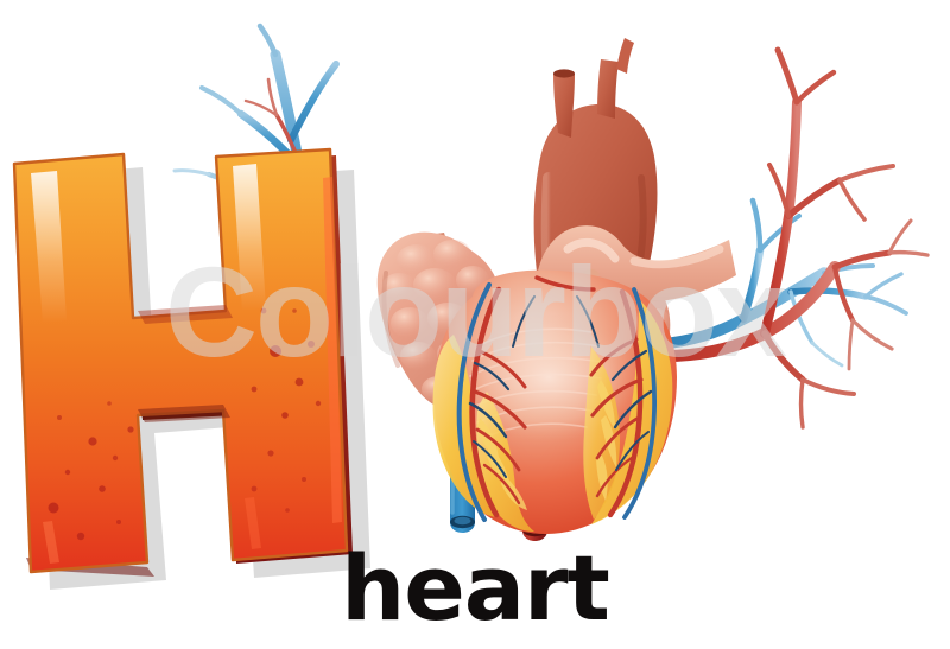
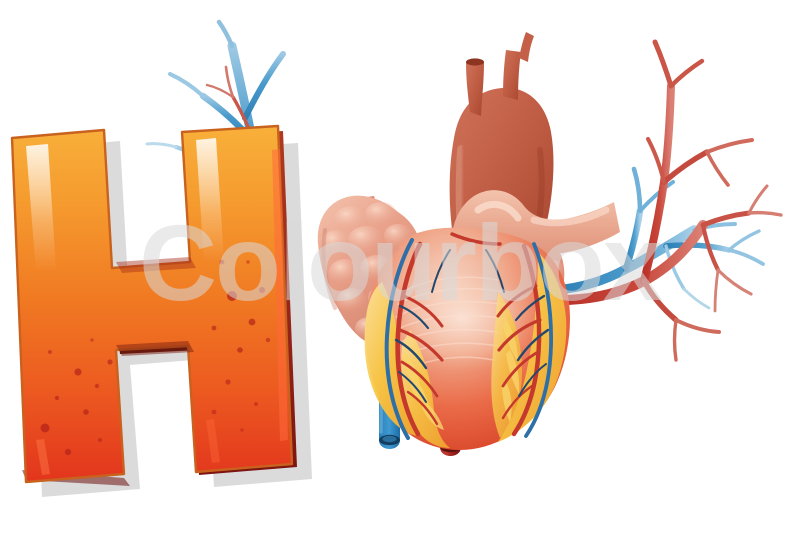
  Colourbox
- heart
